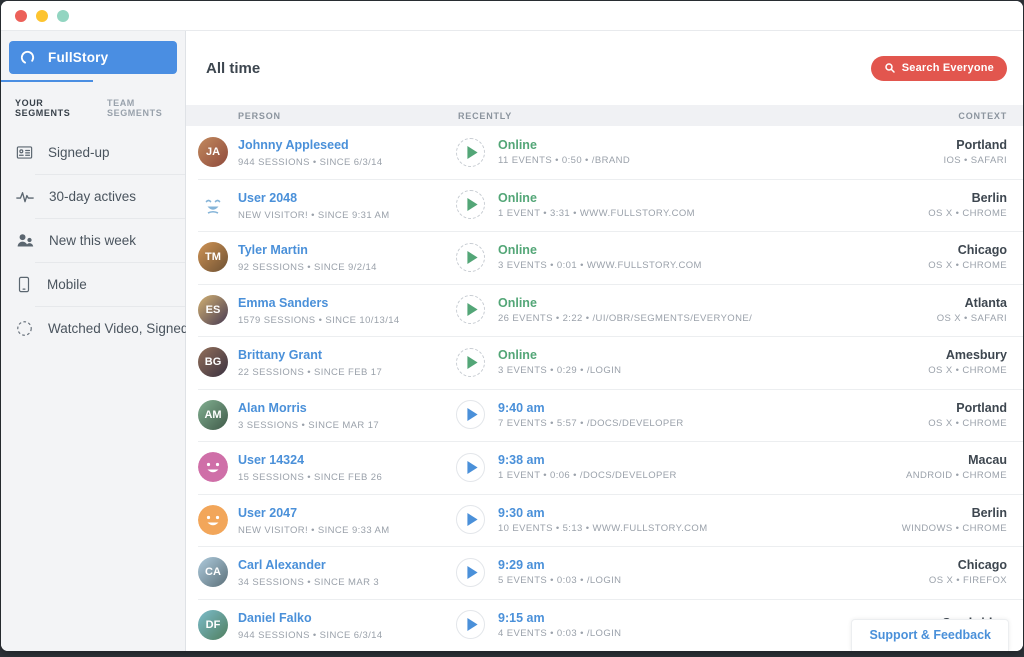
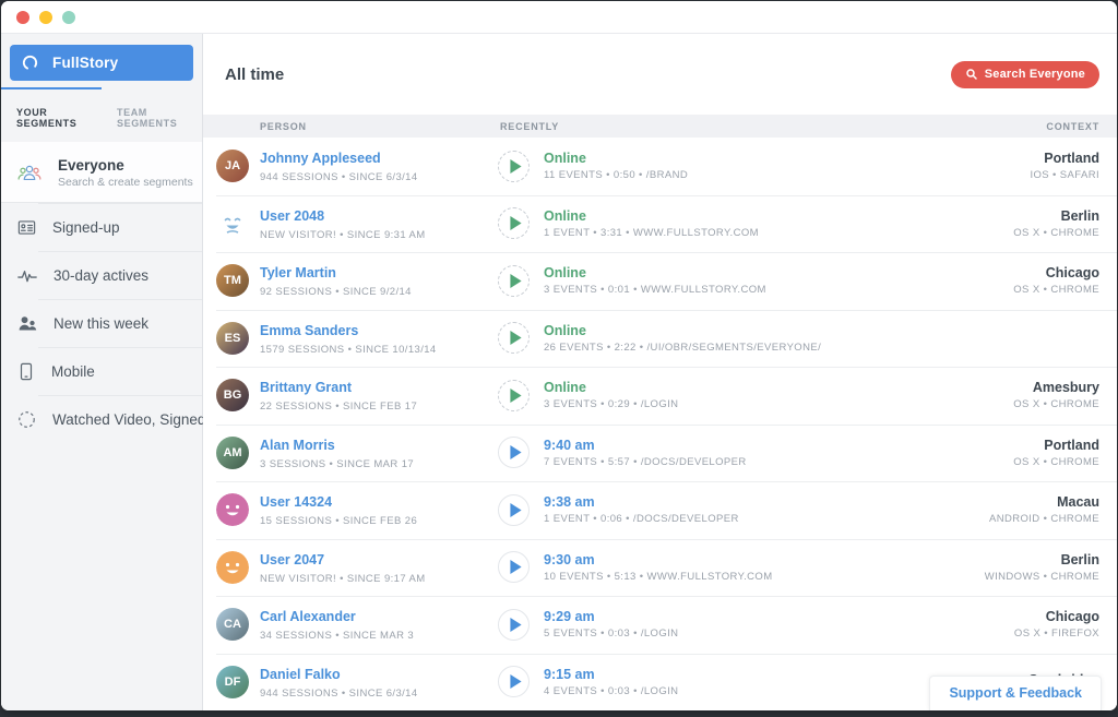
  FullStory
  YOUR SEGMENTS
  TEAM SEGMENTS
+ Everyone
+ Search & create segments
  Signed-up
  30-day actives
  New this week
  Mobile
  Watched Video, Signed
  All time
  Search Everyone
  PERSON
  RECENTLY
  CONTEXT
  JA
  Johnny Appleseed
  944 SESSIONS • SINCE 6/3/14
  Online
  11 EVENTS • 0:50 • /BRAND
  Portland
  IOS • SAFARI
  User 2048
  NEW VISITOR! • SINCE 9:31 AM
  Online
  1 EVENT • 3:31 • WWW.FULLSTORY.COM
  Berlin
  OS X • CHROME
  TM
  Tyler Martin
  92 SESSIONS • SINCE 9/2/14
  Online
  3 EVENTS • 0:01 • WWW.FULLSTORY.COM
  Chicago
  OS X • CHROME
  ES
  Emma Sanders
  1579 SESSIONS • SINCE 10/13/14
  Online
  26 EVENTS • 2:22 • /UI/OBR/SEGMENTS/EVERYONE/
- Atlanta
- OS X • SAFARI
  BG
  Brittany Grant
  22 SESSIONS • SINCE FEB 17
  Online
  3 EVENTS • 0:29 • /LOGIN
  Amesbury
  OS X • CHROME
  AM
  Alan Morris
  3 SESSIONS • SINCE MAR 17
  9:40 am
  7 EVENTS • 5:57 • /DOCS/DEVELOPER
  Portland
  OS X • CHROME
  User 14324
  15 SESSIONS • SINCE FEB 26
  9:38 am
  1 EVENT • 0:06 • /DOCS/DEVELOPER
  Macau
  ANDROID • CHROME
  User 2047
- NEW VISITOR! • SINCE 9:33 AM
+ NEW VISITOR! • SINCE 9:17 AM
  9:30 am
  10 EVENTS • 5:13 • WWW.FULLSTORY.COM
  Berlin
  WINDOWS • CHROME
  CA
  Carl Alexander
  34 SESSIONS • SINCE MAR 3
  9:29 am
  5 EVENTS • 0:03 • /LOGIN
  Chicago
  OS X • FIREFOX
  DF
  Daniel Falko
  944 SESSIONS • SINCE 6/3/14
  9:15 am
  4 EVENTS • 0:03 • /LOGIN
  Support & Feedback
